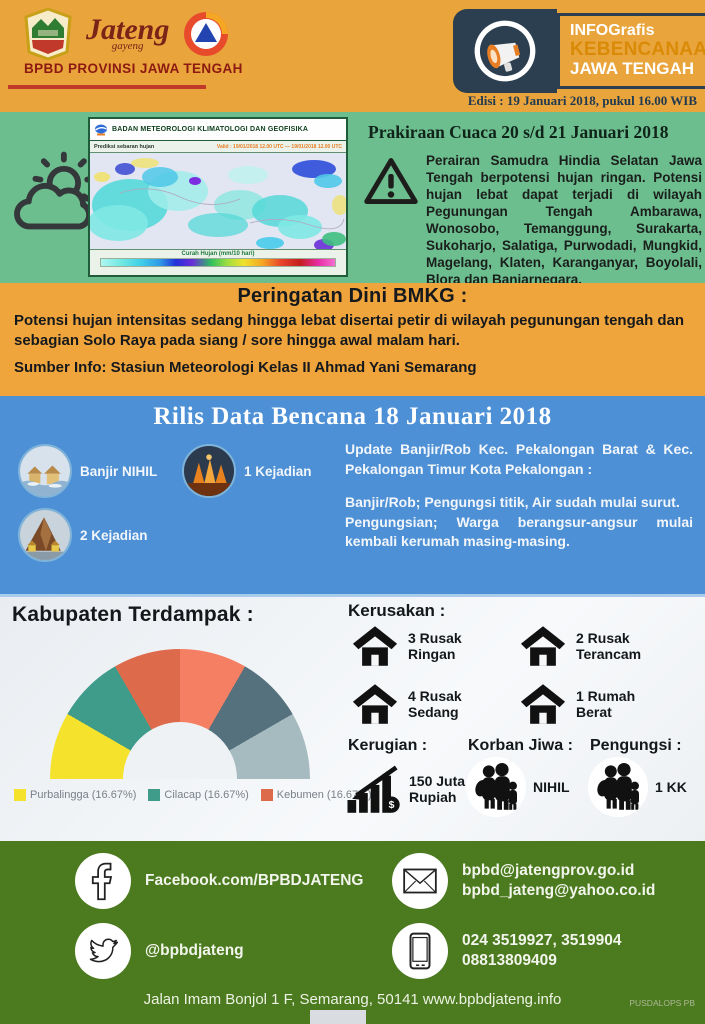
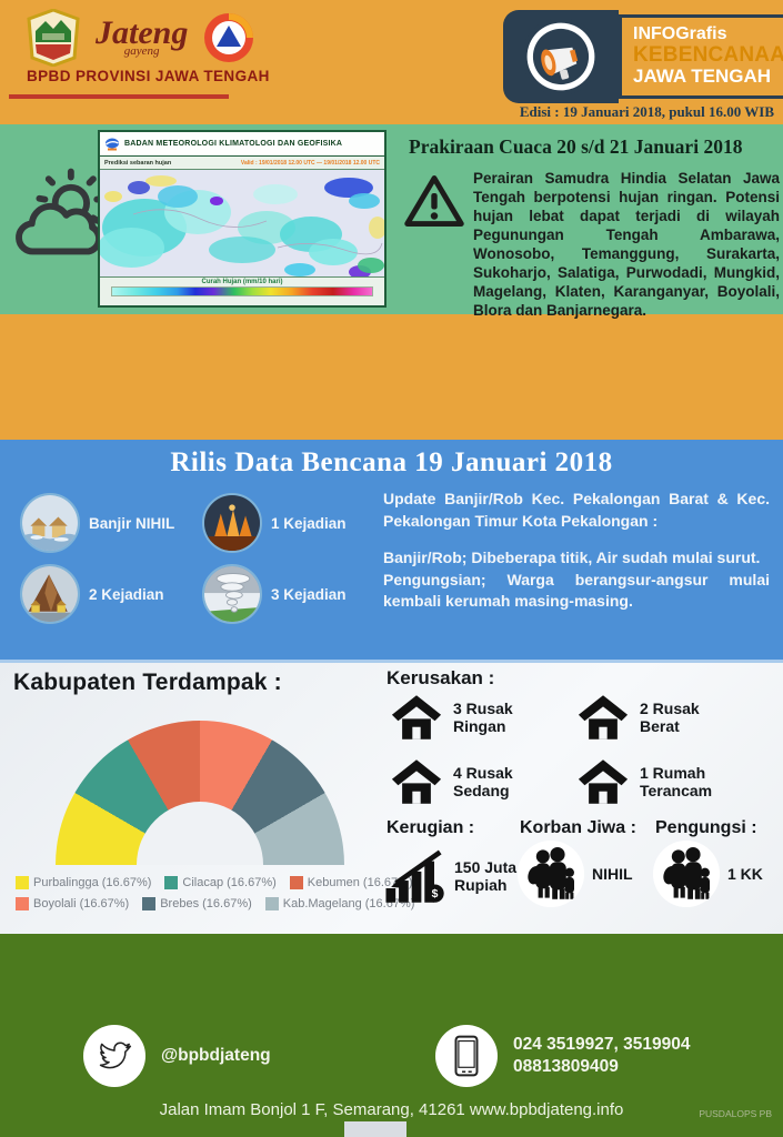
  Jateng
  gayeng
  BPBD PROVINSI JAWA TENGAH
  INFOGrafis
  KEBENCANAA
  JAWA TENGAH
  Edisi : 19 Januari 2018, pukul 16.00 WIB
  Prakiraan Cuaca 20 s/d 21 Januari 2018
  Perairan Samudra Hindia Selatan Jawa Tengah berpotensi hujan ringan. Potensi hujan lebat dapat terjadi di wilayah Pegunungan Tengah Ambarawa, Wonosobo, Temanggung, Surakarta, Sukoharjo, Salatiga, Purwodadi, Mungkid, Magelang, Klaten, Karanganyar, Boyolali, Blora dan Banjarnegara.
- Peringatan Dini BMKG :
- Potensi hujan intensitas sedang hingga lebat disertai petir di wilayah pegunungan tengah dan sebagian Solo Raya pada siang / sore hingga awal malam hari.
- Sumber Info: Stasiun Meteorologi Kelas II Ahmad Yani Semarang
- Rilis Data Bencana 18 Januari 2018
+ Rilis Data Bencana 19 Januari 2018
  Banjir NIHIL
  1 Kejadian
  2 Kejadian
+ 3 Kejadian
  Update Banjir/Rob Kec. Pekalongan Barat & Kec. Pekalongan Timur Kota Pekalongan :
- Banjir/Rob; Pengungsi titik, Air sudah mulai surut.
+ Banjir/Rob; Dibeberapa titik, Air sudah mulai surut.
  Pengungsian; Warga berangsur-angsur mulai kembali kerumah masing-masing.
  Kabupaten Terdampak :
  Purbalingga (16.67%)
  Cilacap (16.67%)
  Kebumen (16.67)
+ Boyolali (16.67%)
+ Brebes (16.67%)
+ Kab.Magelang (16.67%)
  Kerusakan :
  3 Rusak
  Ringan
  2 Rusak
- Terancam
+ Berat
  4 Rusak
  Sedang
  1 Rumah
- Berat
+ Terancam
  Kerugian :
  Korban Jiwa :
  Pengungsi :
  $
  150 Juta
  Rupiah
  NIHIL
  1 KK
- Facebook.com/BPBDJATENG
- bpbd@jatengprov.go.id
- bpbd_jateng@yahoo.co.id
  @bpbdjateng
  024 3519927, 3519904
  08813809409
- Jalan Imam Bonjol 1 F, Semarang, 50141 www.bpbdjateng.info
+ Jalan Imam Bonjol 1 F, Semarang, 41261 www.bpbdjateng.info
  PUSDALOPS PB
